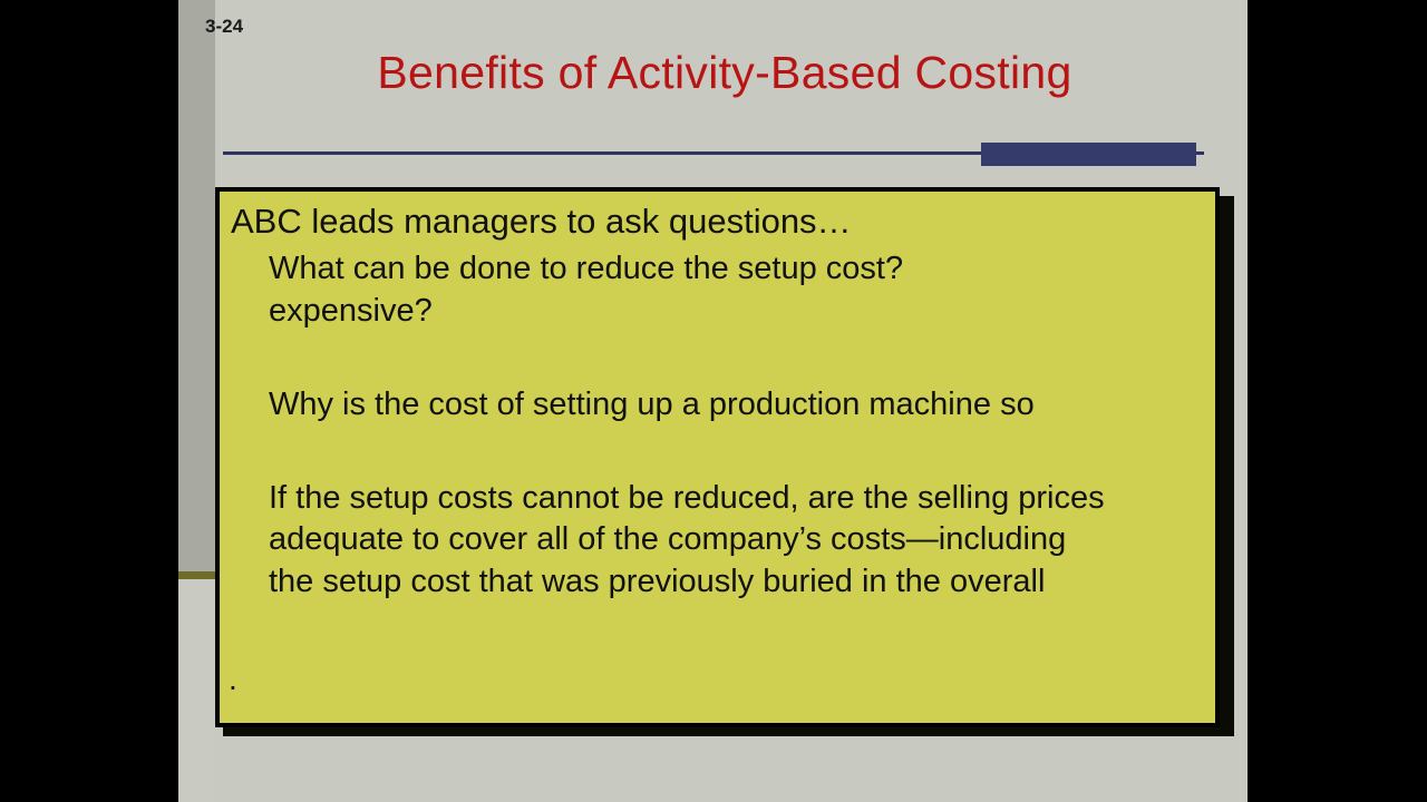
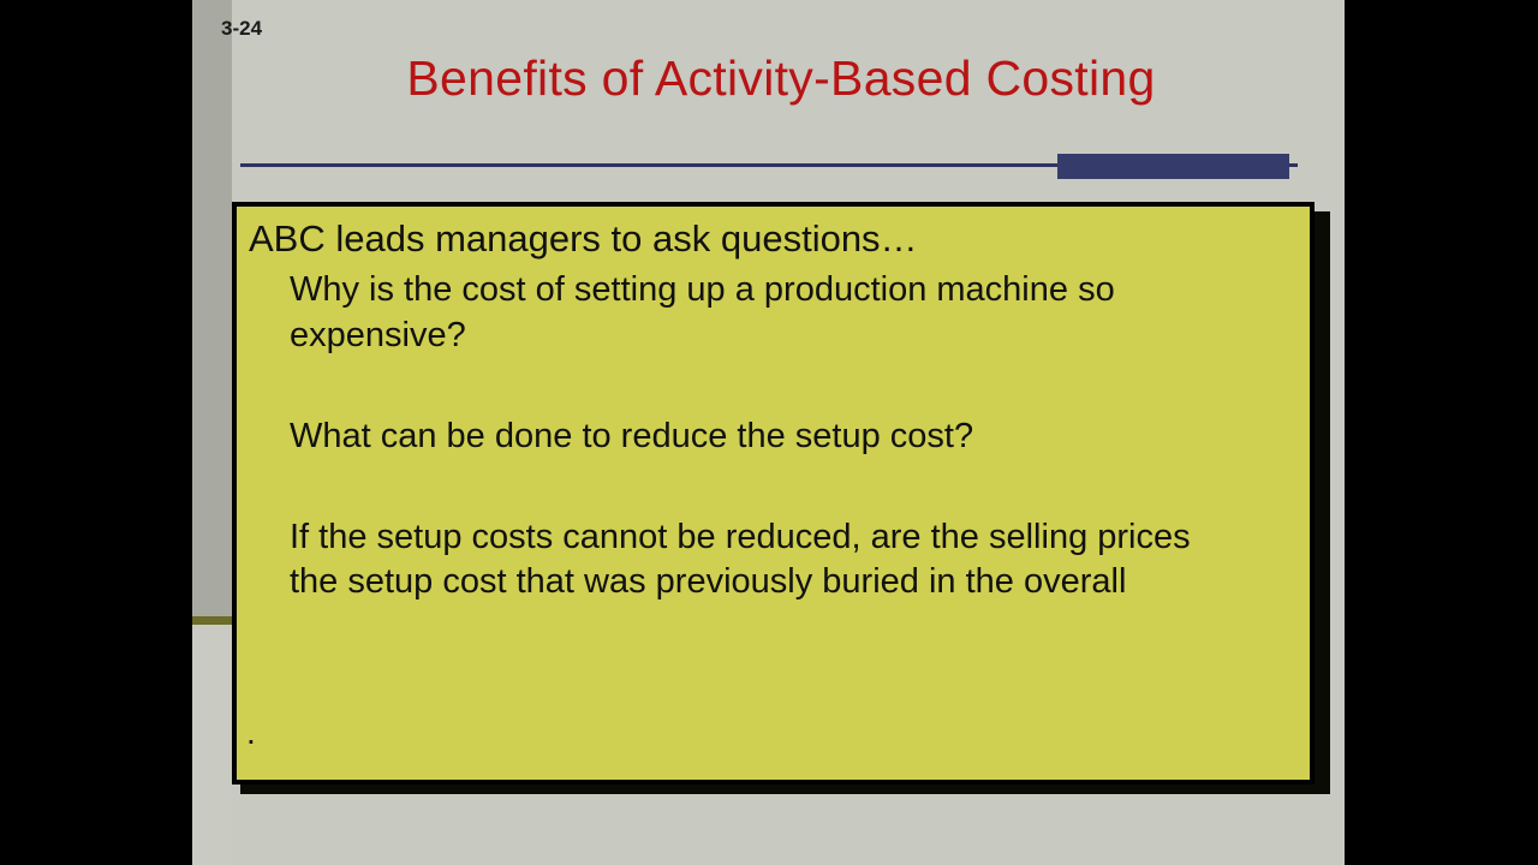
  3-24
  Benefits of Activity-Based Costing
  ABC leads managers to ask questions…
- What can be done to reduce the setup cost?
+ Why is the cost of setting up a production machine so
  expensive?
- Why is the cost of setting up a production machine so
+ What can be done to reduce the setup cost?
  If the setup costs cannot be reduced, are the selling prices
- adequate to cover all of the company’s costs—including
  the setup cost that was previously buried in the overall
  .
